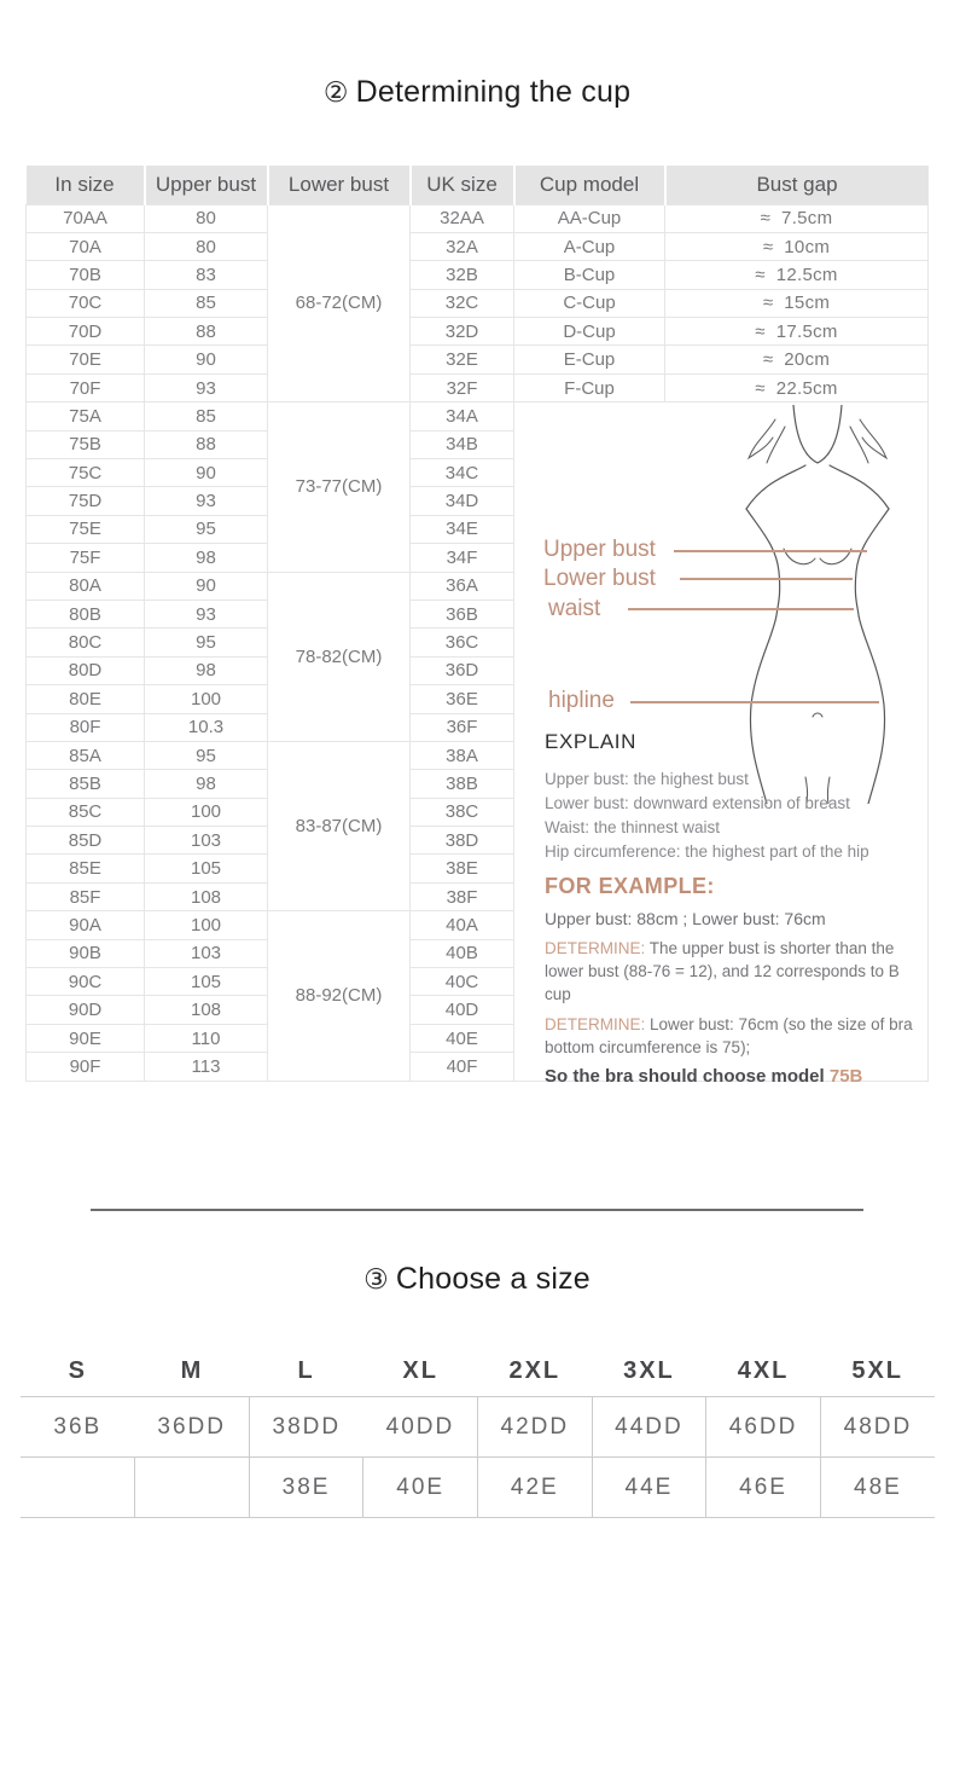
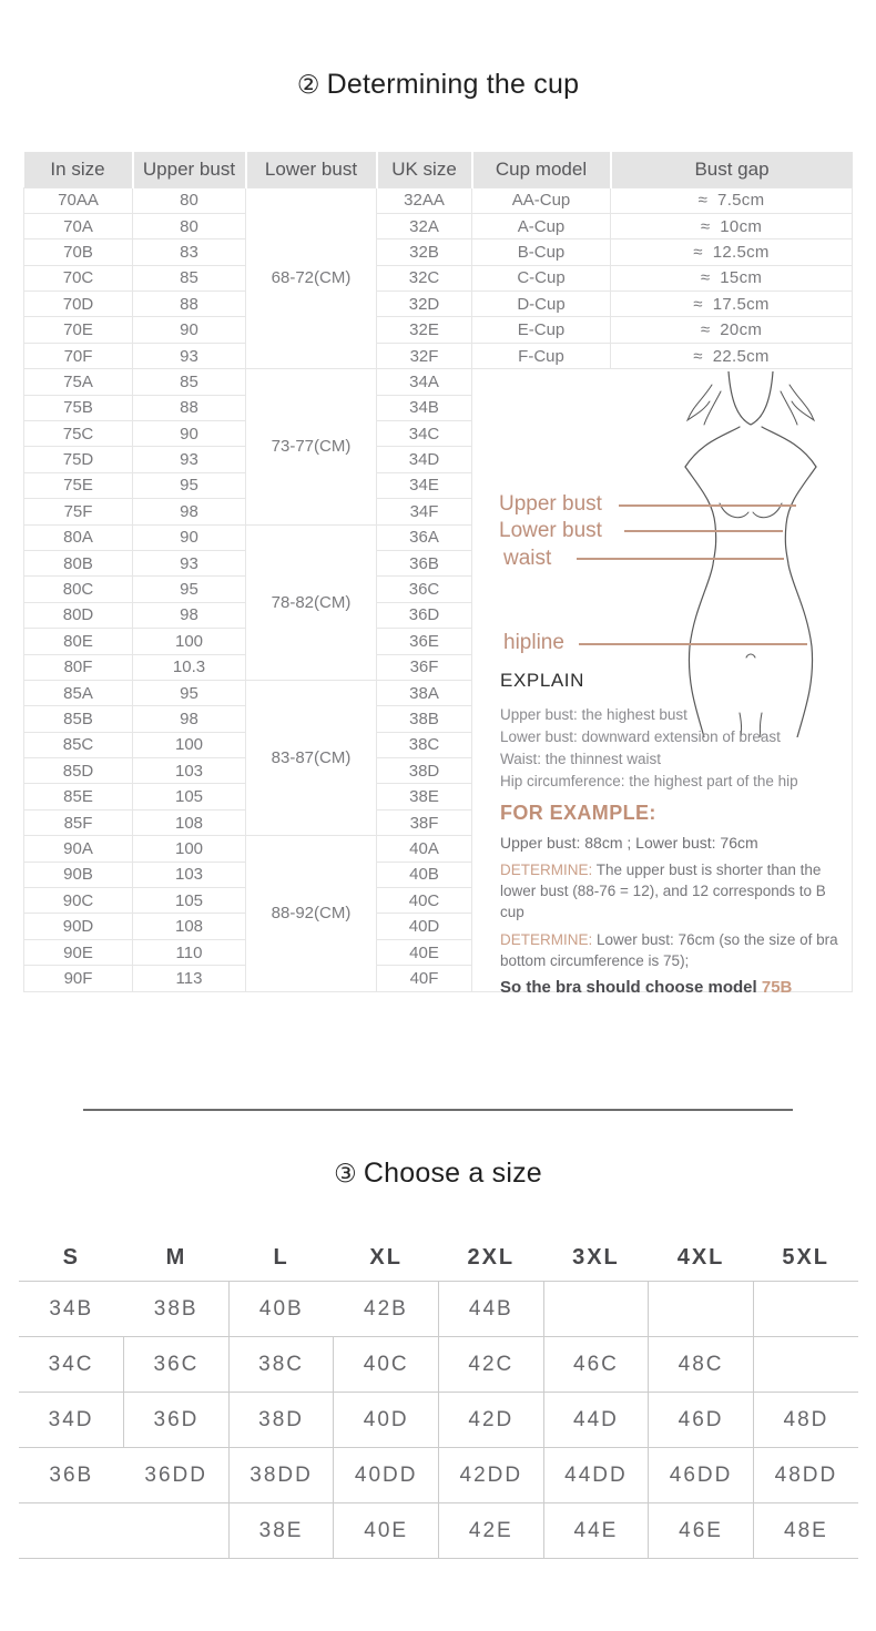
  ② Determining the cup
  In size	Upper bust	Lower bust	UK size	Cup model	Bust gap
  70AA	80	68-72(CM)	32AA	AA-Cup	≈ 7.5cm
  70A	80	32A	A-Cup	≈ 10cm
  70B	83	32B	B-Cup	≈ 12.5cm
  70C	85	32C	C-Cup	≈ 15cm
  70D	88	32D	D-Cup	≈ 17.5cm
  70E	90	32E	E-Cup	≈ 20cm
  70F	93	32F	F-Cup	≈ 22.5cm
  75A	85	73-77(CM)	34A	Upper bust Lower bust waist hipline EXPLAIN Upper bust: the highest bust Lower bust: downward extension of breast Waist: the thinnest waist Hip circumference: the highest part of the hip FOR EXAMPLE: Upper bust: 88cm ; Lower bust: 76cm DETERMINE: The upper bust is shorter than the lower bust (88-76 = 12), and 12 corresponds to B cup DETERMINE: Lower bust: 76cm (so the size of bra bottom circumference is 75); So the bra should choose model 75B
  75B	88	34B
  75C	90	34C
  75D	93	34D
  75E	95	34E
  75F	98	34F
  80A	90	78-82(CM)	36A
  80B	93	36B
  80C	95	36C
  80D	98	36D
  80E	100	36E
  80F	10.3	36F
  85A	95	83-87(CM)	38A
  85B	98	38B
  85C	100	38C
  85D	103	38D
  85E	105	38E
  85F	108	38F
  90A	100	88-92(CM)	40A
  90B	103	40B
  90C	105	40C
  90D	108	40D
  90E	110	40E
  90F	113	40F
  ③ Choose a size
  S	M	L	XL	2XL	3XL	4XL	5XL
+ 34B	38B	40B	42B	44B
+ 34C	36C	38C	40C	42C	46C	48C
+ 34D	36D	38D	40D	42D	44D	46D	48D
  36B	36DD	38DD	40DD	42DD	44DD	46DD	48DD
  		38E	40E	42E	44E	46E	48E
